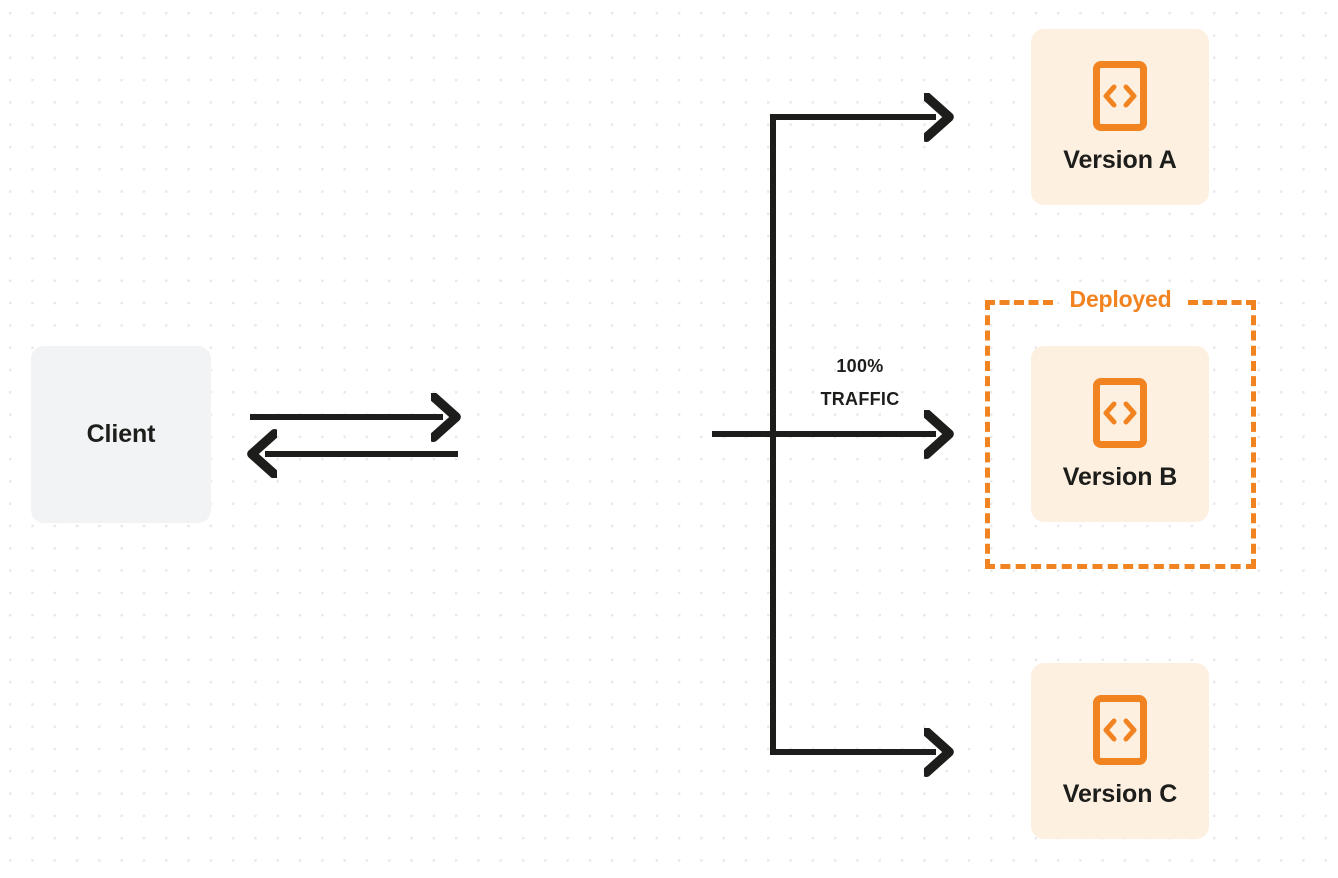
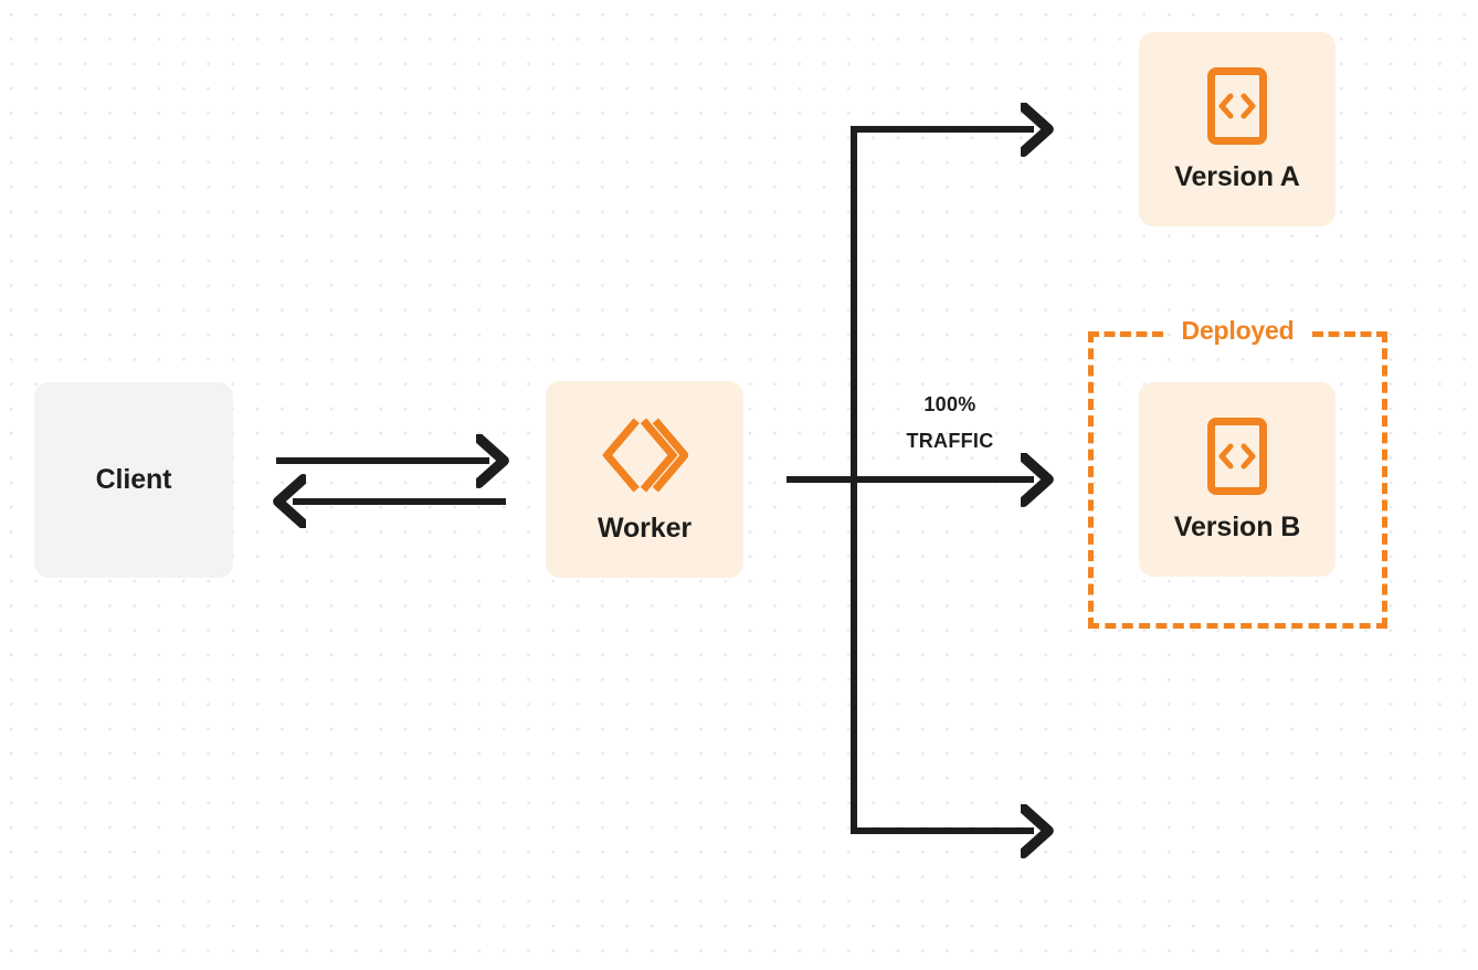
  100%
  TRAFFIC
  Client
+ Worker
  Deployed
  Version A
  Version B
- Version C
